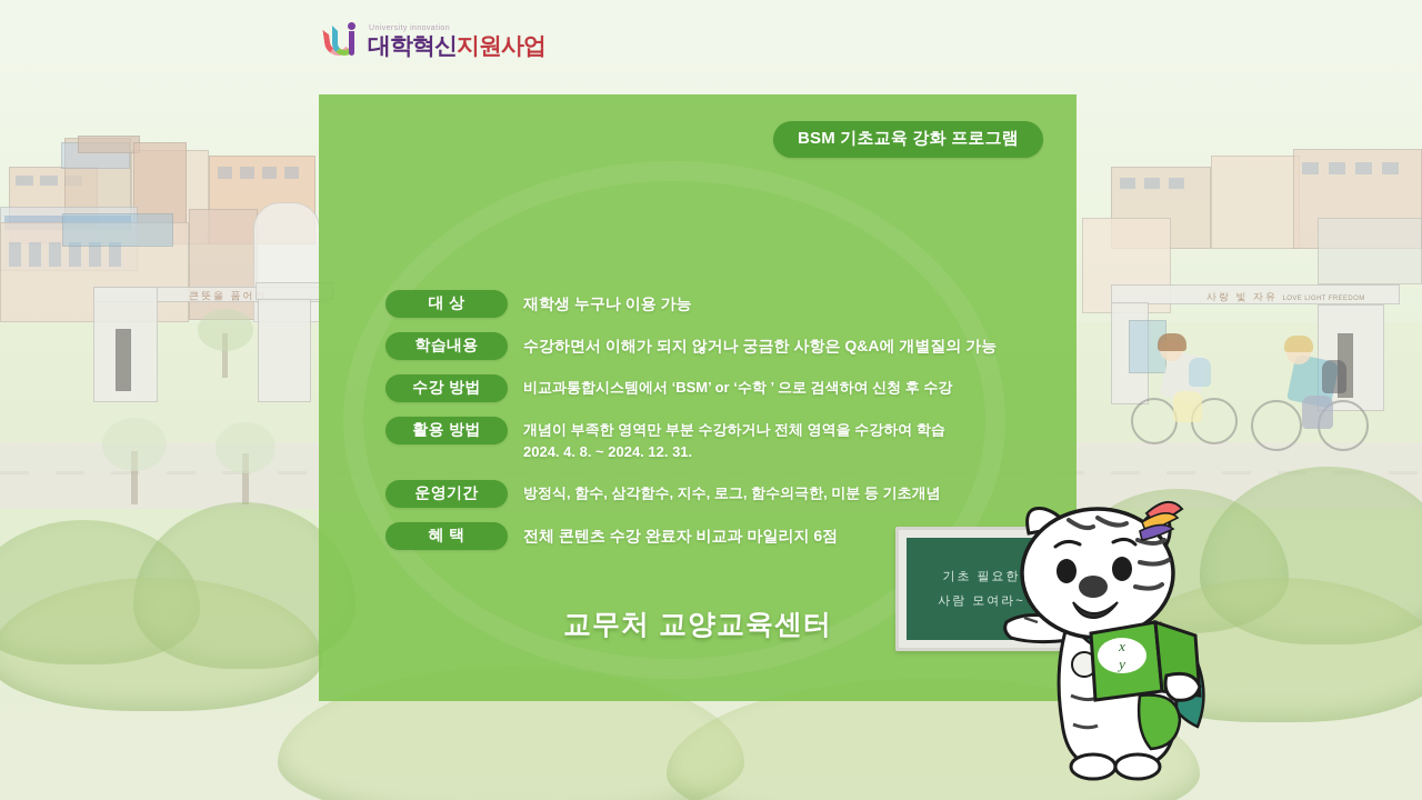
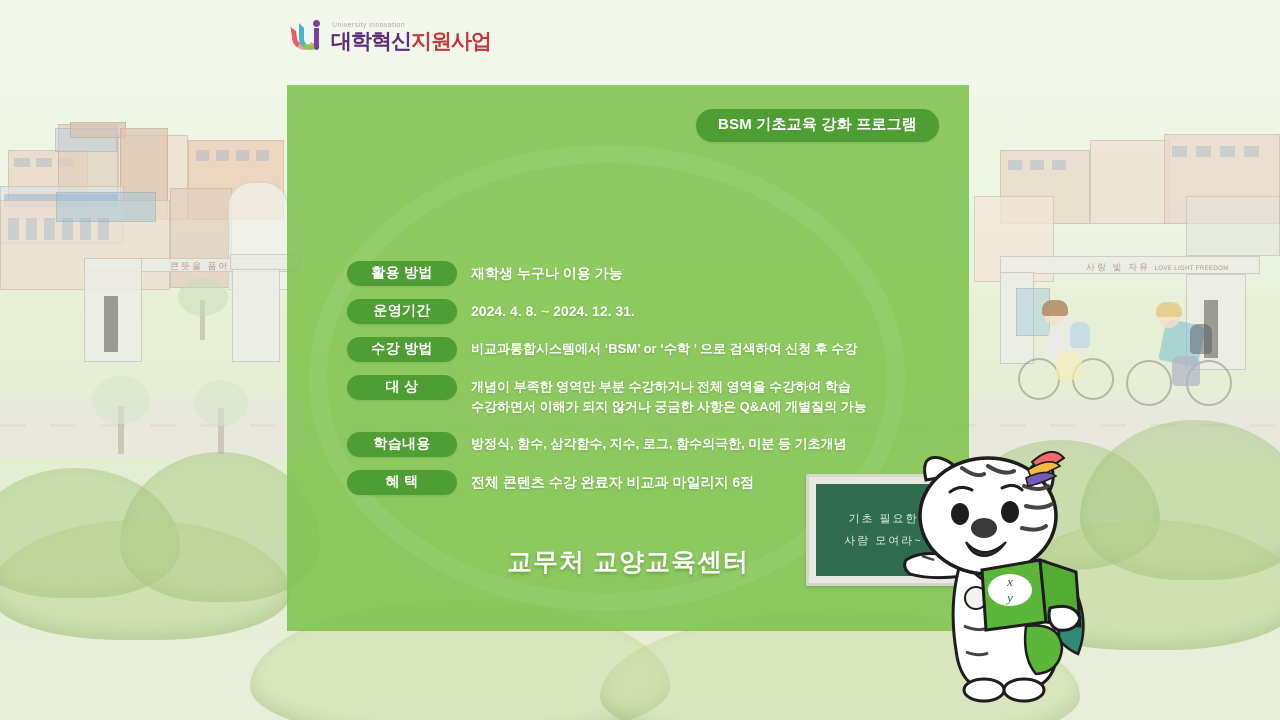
  큰뜻을 품어라
  대학혁신지원사업
  BSM 기초교육 강화 프로그램
- 대 상
+ 활용 방법
  재학생 누구나 이용 가능
- 학습내용
+ 운영기간
- 수강하면서 이해가 되지 않거나 궁금한 사항은 Q&A에 개별질의 가능
+ 2024. 4. 8. ~ 2024. 12. 31.
  수강 방법
  비교과통합시스템에서 ‘BSM’ or ‘수학 ’ 으로 검색하여 신청 후 수강
- 활용 방법
+ 대 상
  개념이 부족한 영역만 부분 수강하거나 전체 영역을 수강하여 학습
- 2024. 4. 8. ~ 2024. 12. 31.
+ 수강하면서 이해가 되지 않거나 궁금한 사항은 Q&A에 개별질의 가능
- 운영기간
+ 학습내용
  방정식, 함수, 삼각함수, 지수, 로그, 함수의극한, 미분 등 기초개념
  혜 택
  전체 콘텐츠 수강 완료자 비교과 마일리지 6점
  교무처 교양교육센터
  기초 필요한
  사람 모여라~
  x
  y
